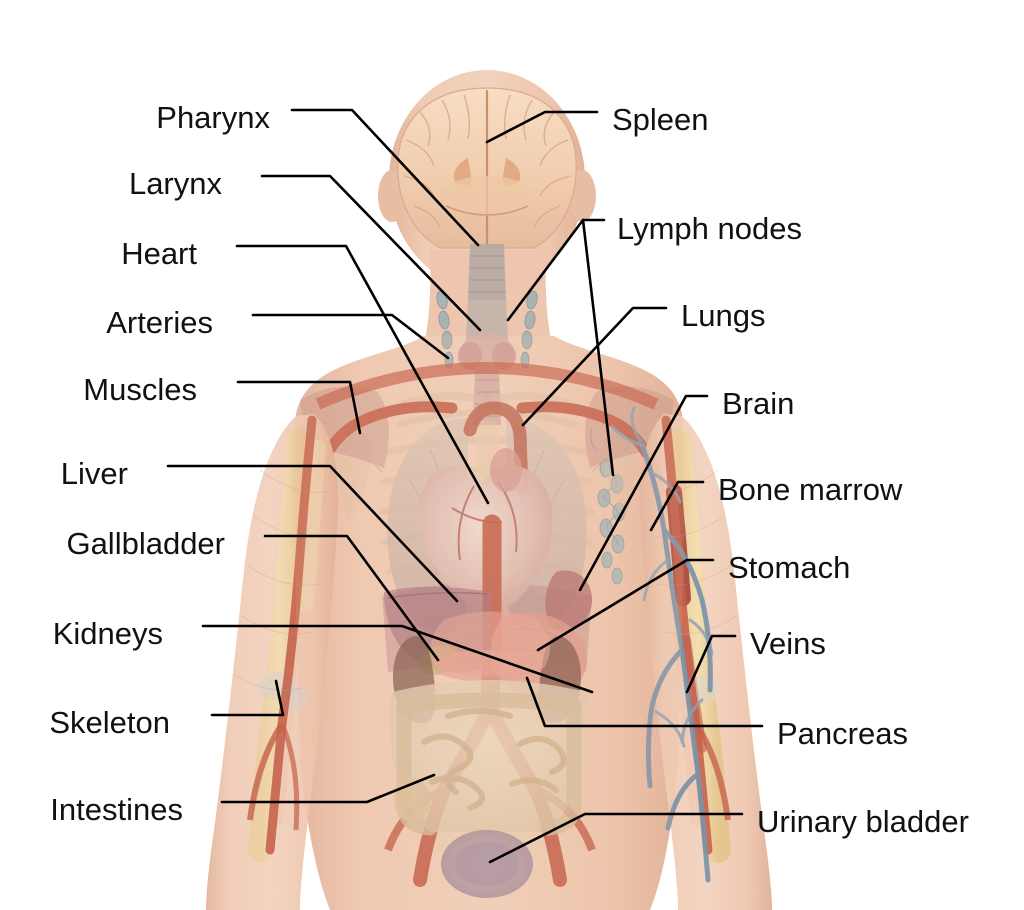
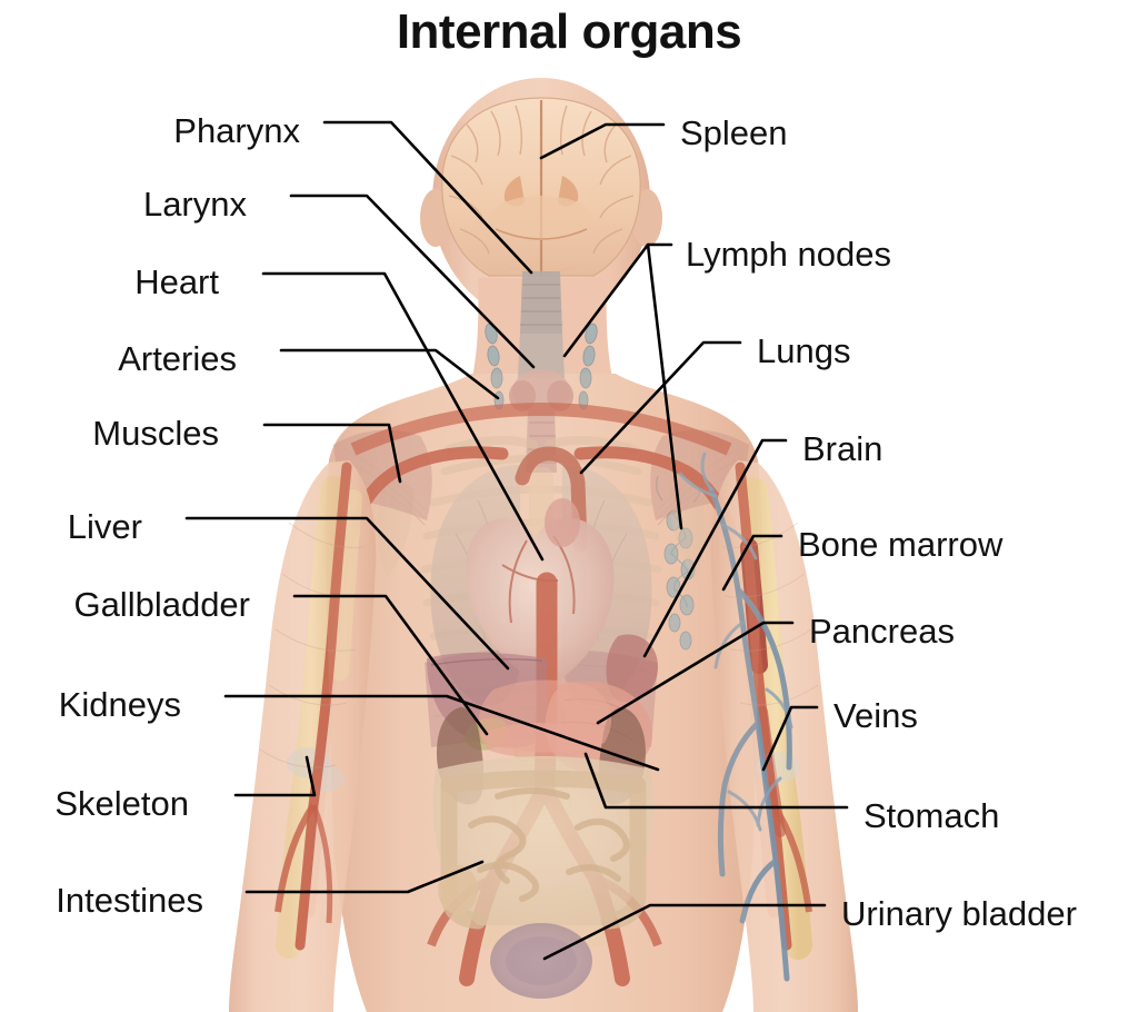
+ Internal organs
  Pharynx
  Larynx
  Heart
  Arteries
  Muscles
  Liver
  Gallbladder
  Kidneys
  Skeleton
  Intestines
  Spleen
  Lymph nodes
  Lungs
  Brain
  Bone marrow
- Stomach
+ Pancreas
  Veins
- Pancreas
+ Stomach
  Urinary bladder
